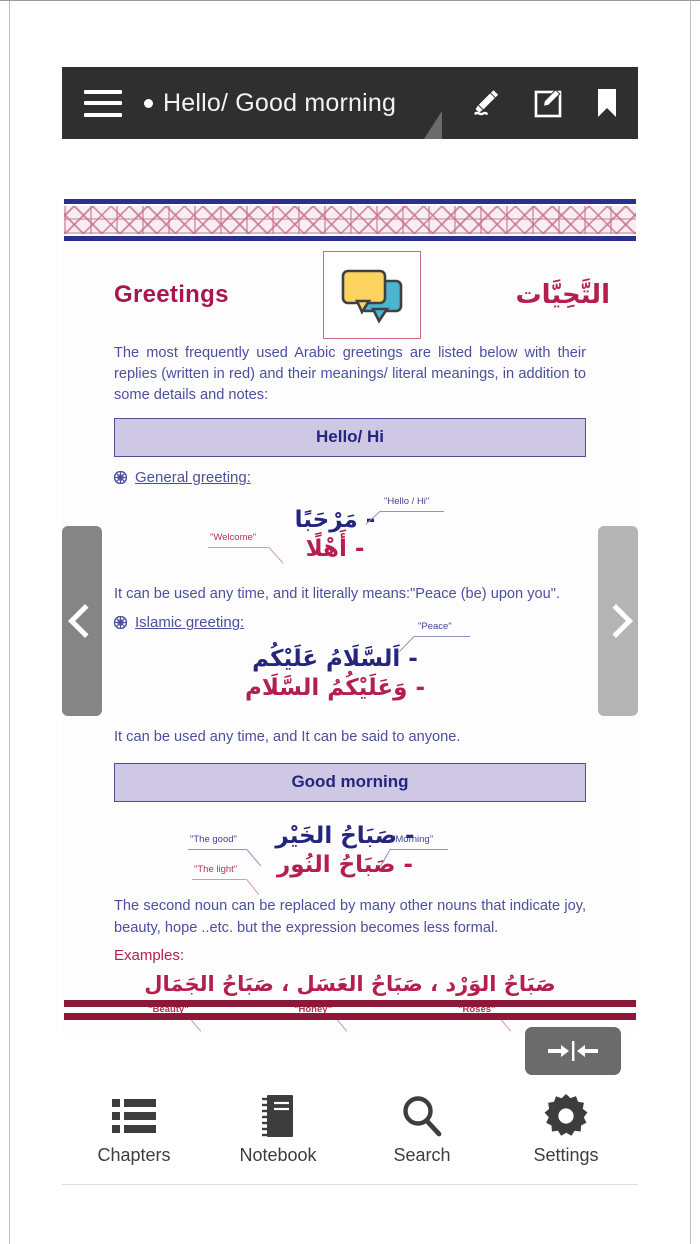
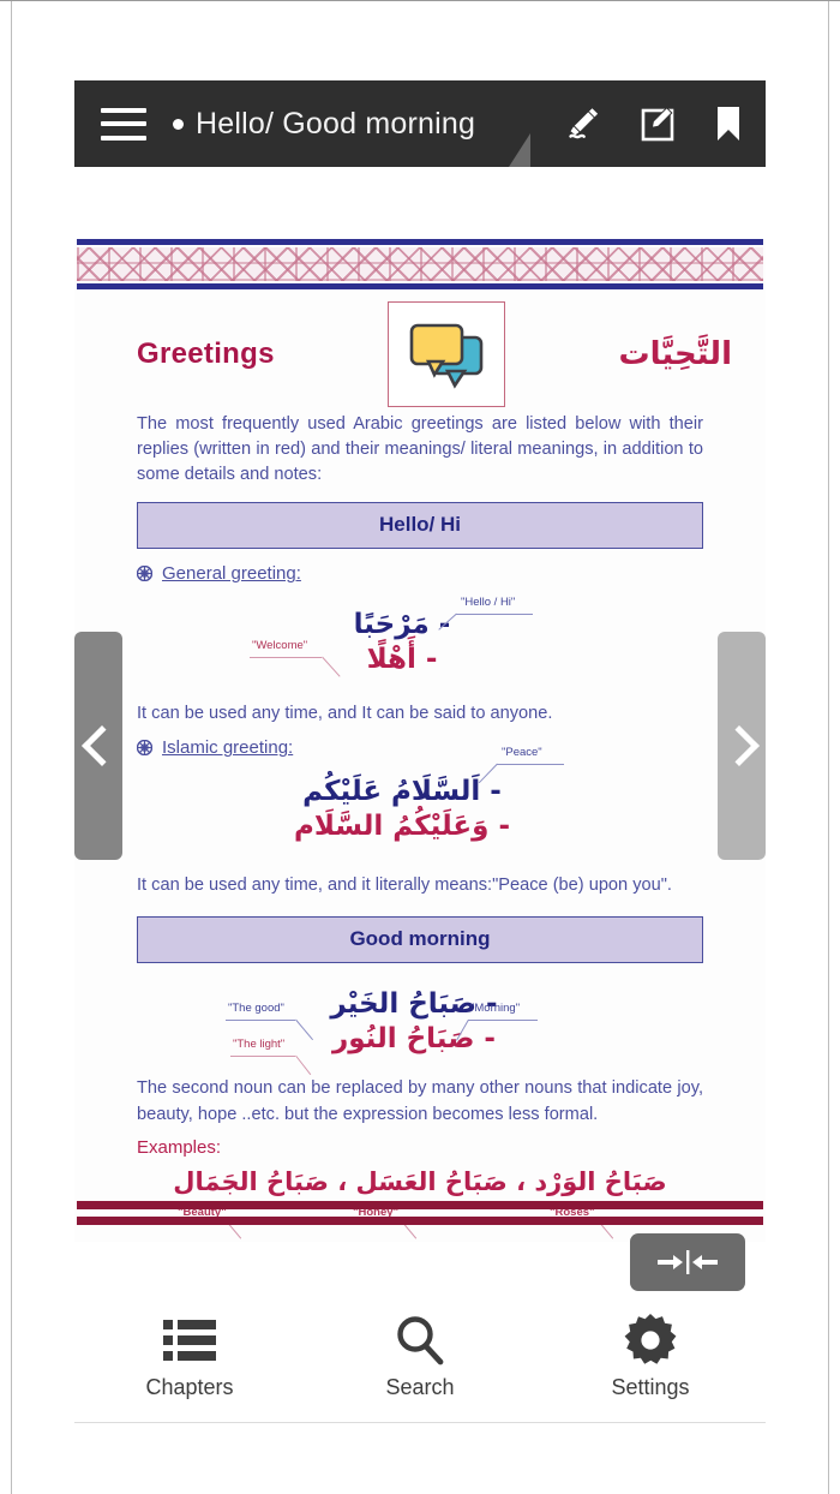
  Hello/ Good morning
  Greetings
  التَّحِيَّات
  The most frequently used Arabic greetings are listed below with their replies (written in red) and their meanings/ literal meanings, in addition to some details and notes:
  Hello/ Hi
  General greeting:
  مَرْحَبًا
  - أَهْلًا
  "Hello / Hi"
  "Welcome"
- It can be used any time, and it literally means:"Peace (be) upon you".
+ It can be used any time, and It can be said to anyone.
  Islamic greeting:
  "Peace"
  - اَلسَّلَامُ عَلَيْكُم
  - وَعَلَيْكُمُ السَّلَام
- It can be used any time, and It can be said to anyone.
+ It can be used any time, and it literally means:"Peace (be) upon you".
  Good morning
  - صَبَاحُ الخَيْر
  - صَبَاحُ النُور
  "The good"
  "Morning"
  "The light"
  The second noun can be replaced by many other nouns that indicate joy, beauty, hope ..etc. but the expression becomes less formal.
  Examples:
  صَبَاحُ الوَرْد ، صَبَاحُ العَسَل ، صَبَاحُ الجَمَال
  "Roses"
  "Honey"
  "Beauty"
  Chapters
- Notebook
  Search
  Settings
